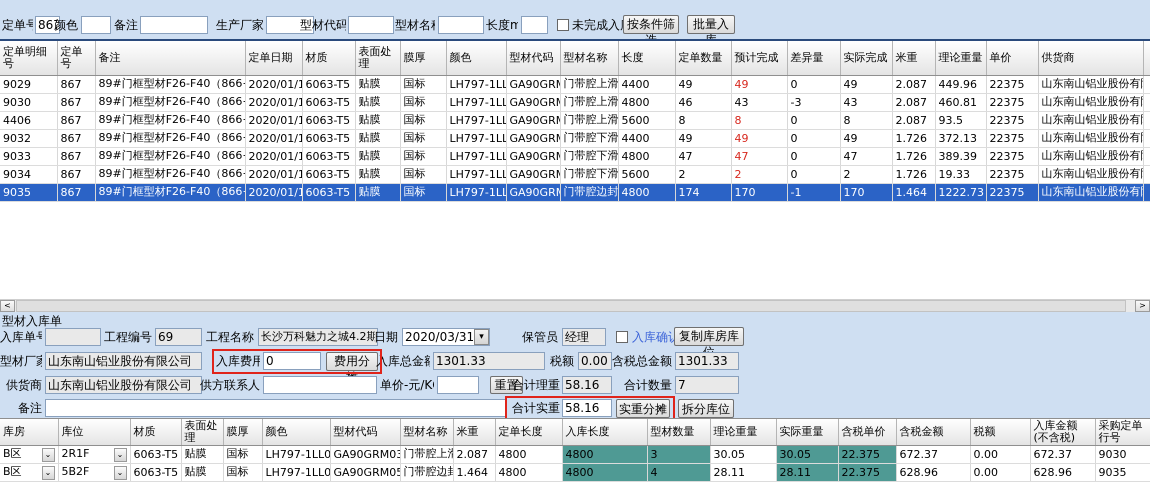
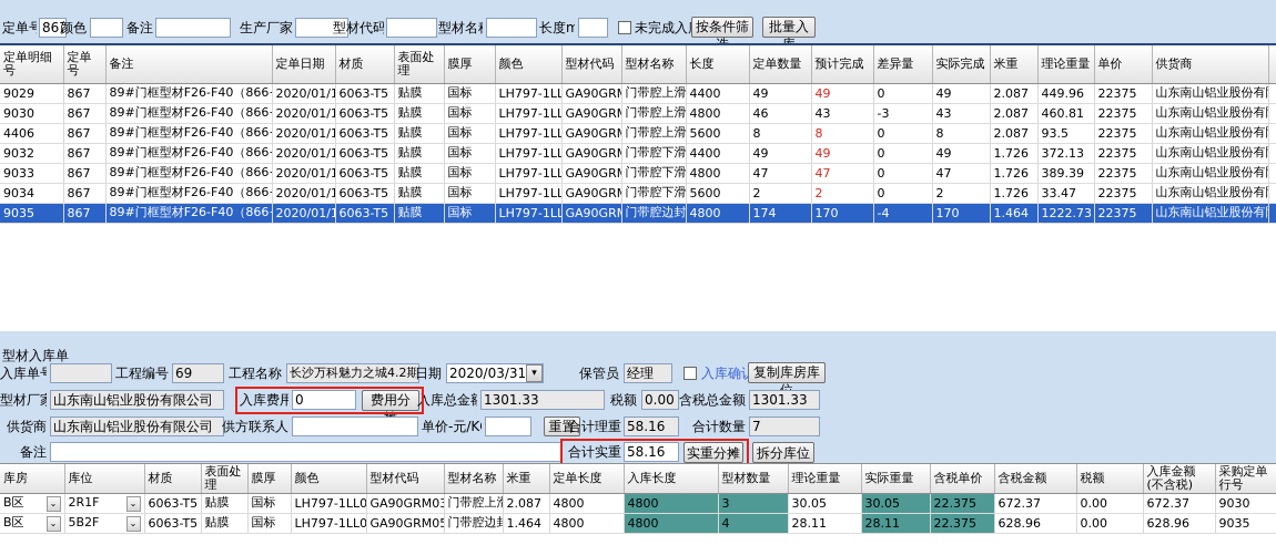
  定单号
  颜色
  备注
  生产厂家
  型材代码
  型材名
  长度m
  未完成入
  按条件筛
  批量入
  定单明细号	定单号	备注	定单日期	材质	表面处理	膜厚	颜色	型材代码	型材名称	长度	定单数量	预计完成	差异量	实际完成	米重	理论重量	单价	供货商
  9029	867	89#门框型材F26-F40（866	2020/01/1	6063-T5	贴膜	国标	LH797-1LL	GA90GR	门带腔上滑	4400	49	49	0	49	2.087	449.96	22375	山东南山铝业股份有
  9030	867	89#门框型材F26-F40（866	2020/01/1	6063-T5	贴膜	国标	LH797-1LL	GA90GR	门带腔上滑	4800	46	43	-3	43	2.087	460.81	22375	山东南山铝业股份有
  4406	867	89#门框型材F26-F40（866	2020/01/1	6063-T5	贴膜	国标	LH797-1LL	GA90GR	门带腔上滑	5600	8	8	0	8	2.087	93.5	22375	山东南山铝业股份有
  9032	867	89#门框型材F26-F40（866	2020/01/1	6063-T5	贴膜	国标	LH797-1LL	GA90GR	门带腔下滑	4400	49	49	0	49	1.726	372.13	22375	山东南山铝业股份有
  9033	867	89#门框型材F26-F40（866	2020/01/1	6063-T5	贴膜	国标	LH797-1LL	GA90GR	门带腔下滑	4800	47	47	0	47	1.726	389.39	22375	山东南山铝业股份有
- 9034	867	89#门框型材F26-F40（866	2020/01/1	6063-T5	贴膜	国标	LH797-1LL	GA90GR	门带腔下滑	5600	2	2	0	2	1.726	19.33	22375	山东南山铝业股份有
+ 9034	867	89#门框型材F26-F40（866	2020/01/1	6063-T5	贴膜	国标	LH797-1LL	GA90GR	门带腔下滑	5600	2	2	0	2	1.726	33.47	22375	山东南山铝业股份有
- 9035	867	89#门框型材F26-F40（866	2020/01/1	6063-T5	贴膜	国标	LH797-1LL	GA90GR	门带腔边封	4800	174	170	-1	170	1.464	1222.73	22375	山东南山铝业股份有
+ 9035	867	89#门框型材F26-F40（866	2020/01/1	6063-T5	贴膜	国标	LH797-1LL	GA90GR	门带腔边封	4800	174	170	-4	170	1.464	1222.73	22375	山东南山铝业股份有
- <
- >
  型材入库单
  入库单
  工程编号
  69
  工程名称
  长沙万科魅力之城4.2期
  日期
  2020/03/31
  ▾
  保管员
  经理
  入库确
  复制库房库
  型材厂
  山东南山铝业股份有限公司
  入库费用
  0
  费用分
  入库总金
  1301.33
  税额
  0.00
  含税总金额
  1301.33
  供货商
  山东南山铝业股份有限公司
  供方联系人
  单价-元/K
  重置
  合计理重
  58.16
  合计数量
  7
  备注
  合计实重
  58.16
  实重分摊
  拆分库位
  库房	库位	材质	表面处理	膜厚	颜色	型材代码	型材名称	米重	定单长度	入库长度	型材数量	理论重量	实际重量	含税单价	含税金额	税额	入库金额(不含税)	采购定单行号
  ⌄B区	⌄2R1F	6063-T5	贴膜	国标	LH797-1LL0	GA90GRM03	门带腔上	2.087	4800	4800	3	30.05	30.05	22.375	672.37	0.00	672.37	9030
  ⌄B区	⌄5B2F	6063-T5	贴膜	国标	LH797-1LL0	GA90GRM05	门带腔边	1.464	4800	4800	4	28.11	28.11	22.375	628.96	0.00	628.96	9035
